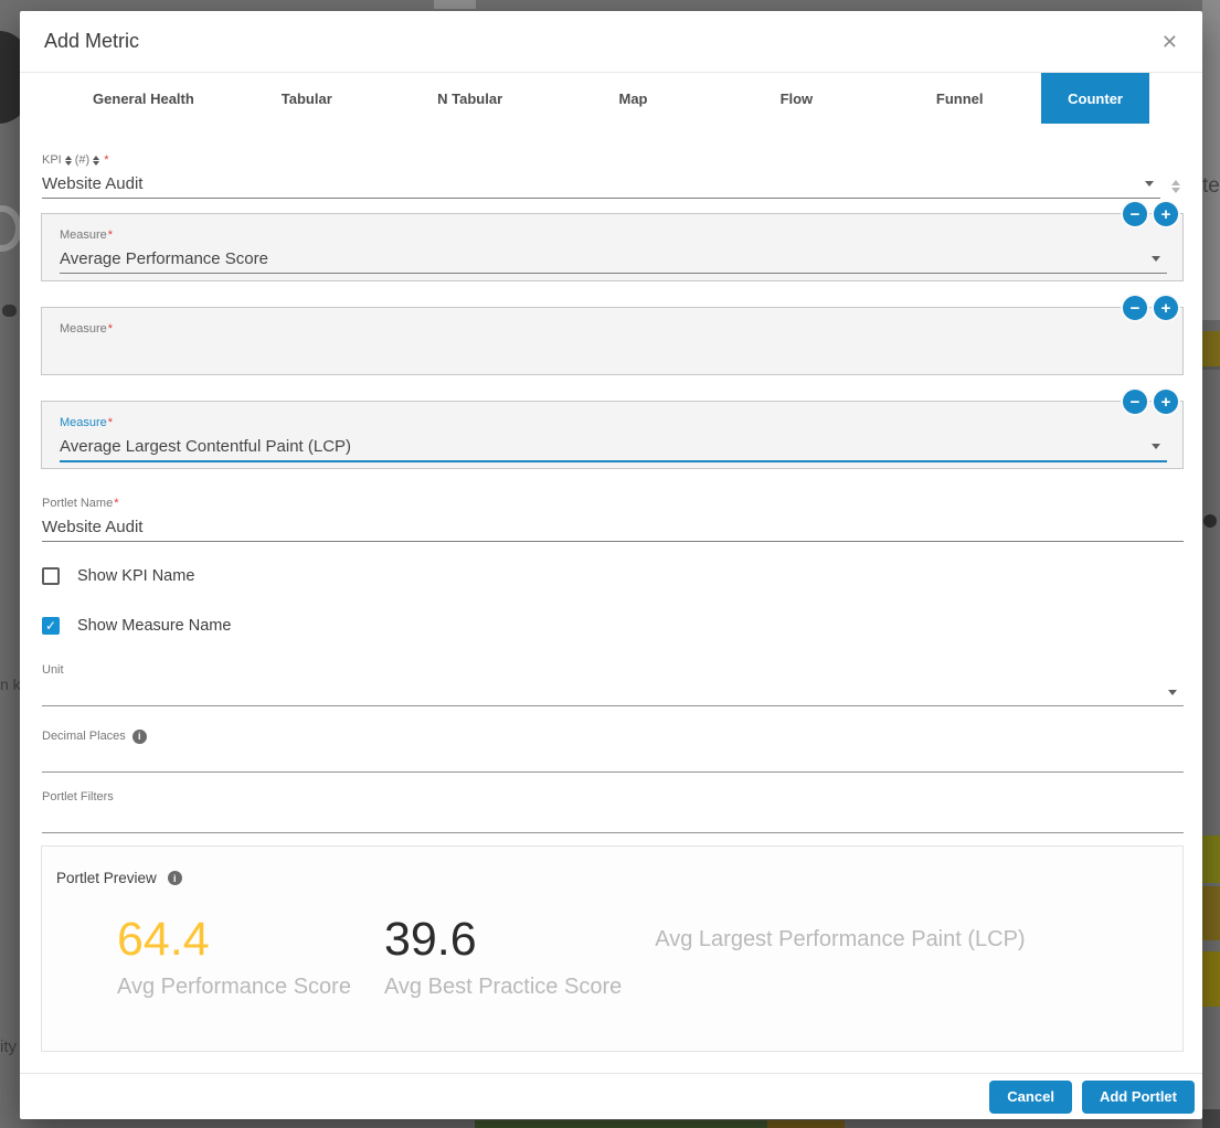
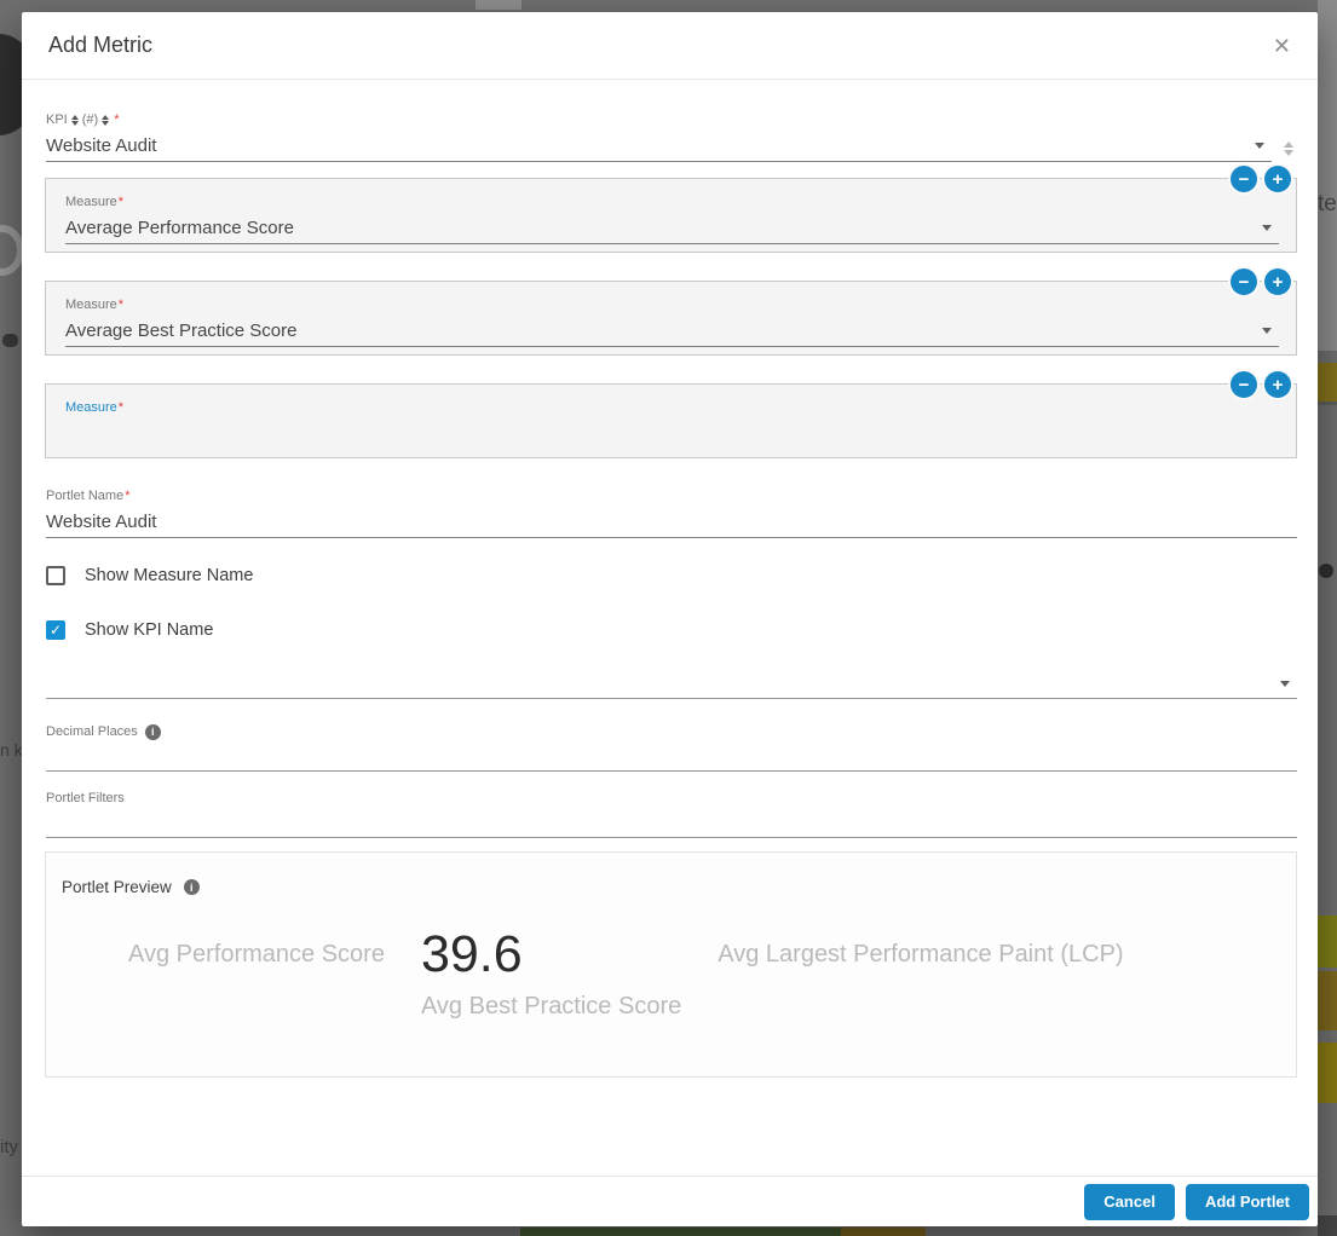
  n k
  ity
  te
  Add Metric
  ✕
- General Health
- Tabular
- N Tabular
- Map
- Flow
- Funnel
- Counter
  KPI
  (#)
  *
  Website Audit
  −
  +
  Measure
  *
  Average Performance Score
  −
  +
  Measure
  *
+ Average Best Practice Score
  −
  +
  Measure
  *
- Average Largest Contentful Paint (LCP)
  Portlet Name
  *
  Website Audit
  ✓
- Show KPI Name
+ Show Measure Name
  ✓
- Show Measure Name
+ Show KPI Name
- Unit
  Decimal Places
  i
  Portlet Filters
  Portlet Preview
  i
- 64.4
  Avg Performance Score
  39.6
  Avg Best Practice Score
  Avg Largest Performance Paint (LCP)
  Cancel
  Add Portlet
